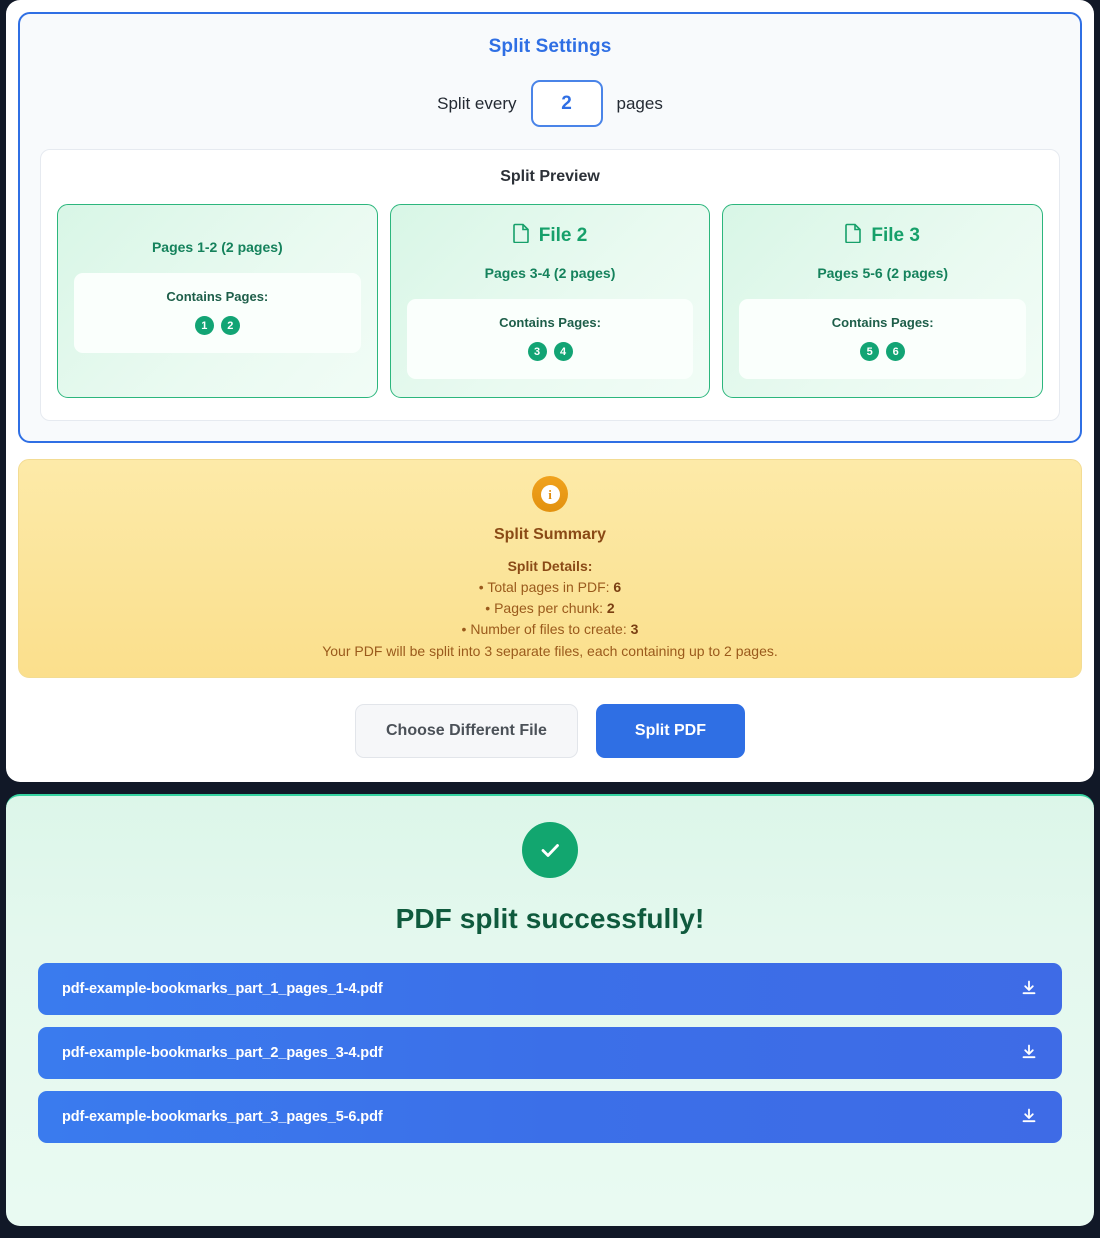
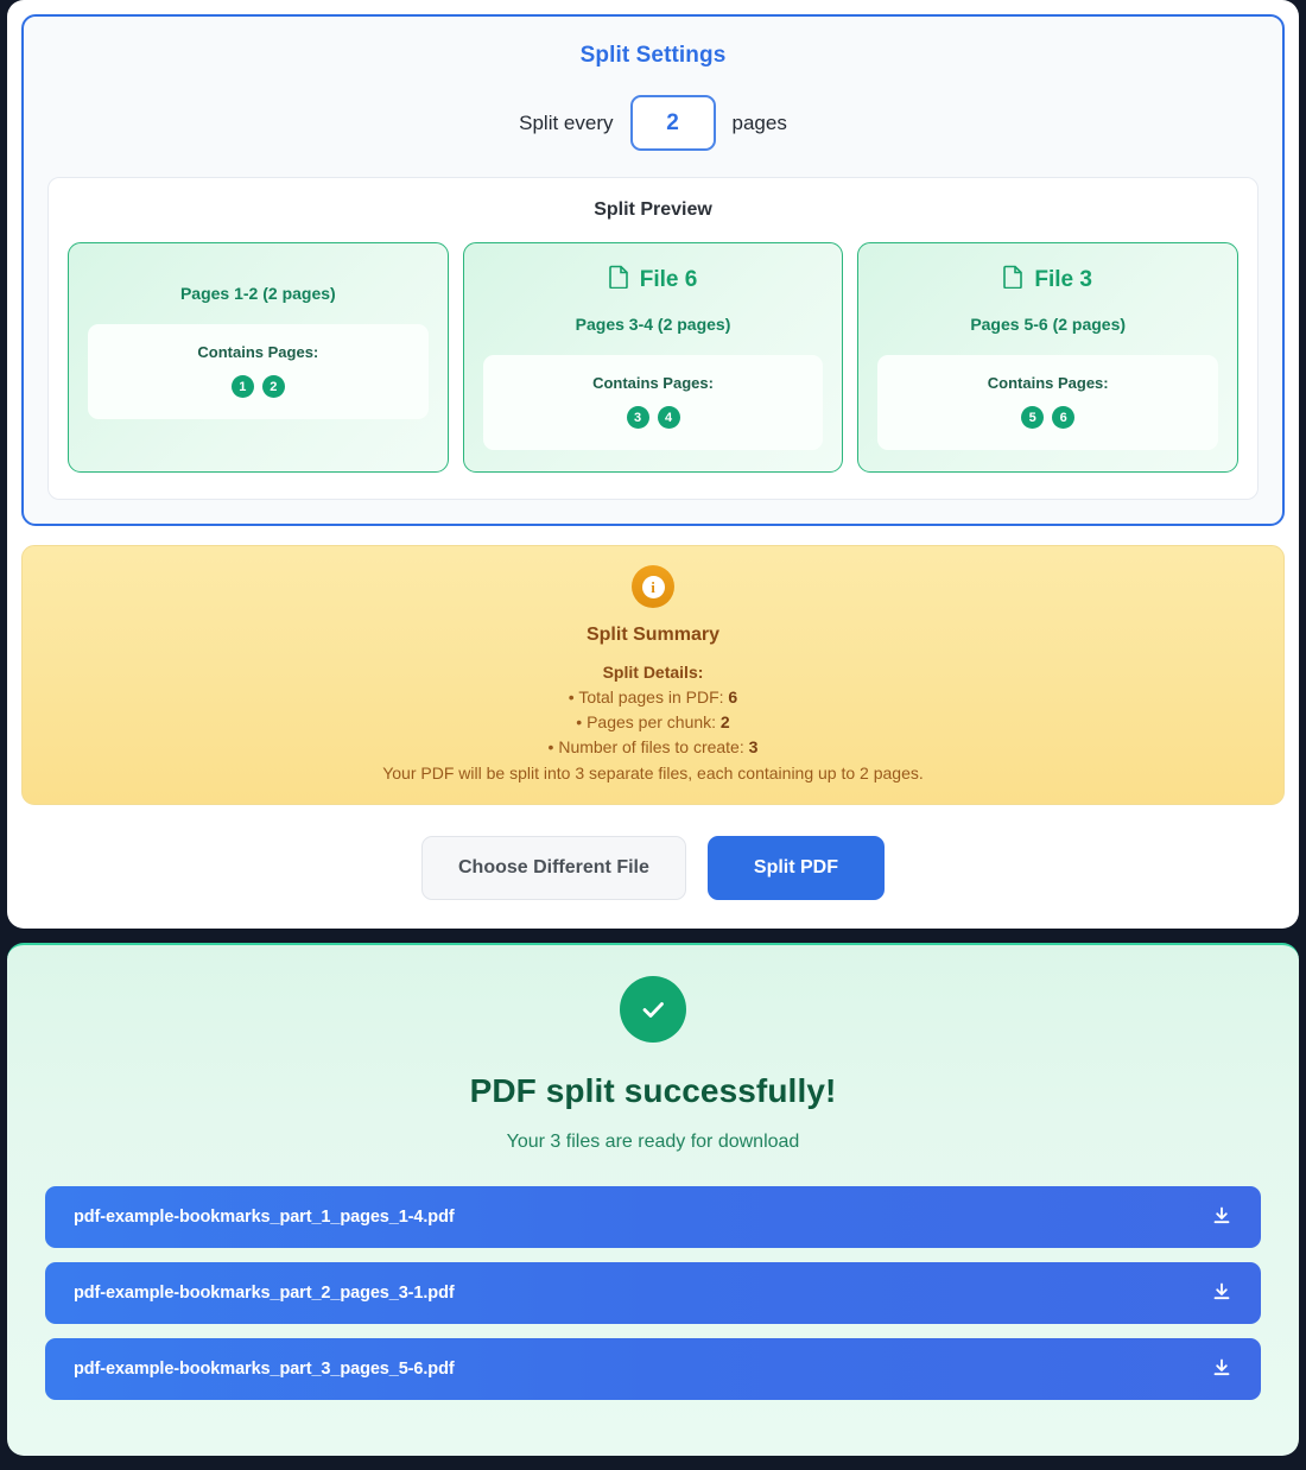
  Split Settings
  Split every
  2
  pages
  Split Preview
  Pages 1-2 (2 pages)
  Contains Pages:
  1
  2
- File 2
+ File 6
  Pages 3-4 (2 pages)
  Contains Pages:
  3
  4
  File 3
  Pages 5-6 (2 pages)
  Contains Pages:
  5
  6
  i
  Split Summary
  Split Details:
  • Total pages in PDF: 6
  • Pages per chunk: 2
  • Number of files to create: 3
  Your PDF will be split into 3 separate files, each containing up to 2 pages.
  Choose Different File
  Split PDF
  PDF split successfully!
+ Your 3 files are ready for download
  pdf-example-bookmarks_part_1_pages_1-4.pdf
- pdf-example-bookmarks_part_2_pages_3-4.pdf
+ pdf-example-bookmarks_part_2_pages_3-1.pdf
  pdf-example-bookmarks_part_3_pages_5-6.pdf
